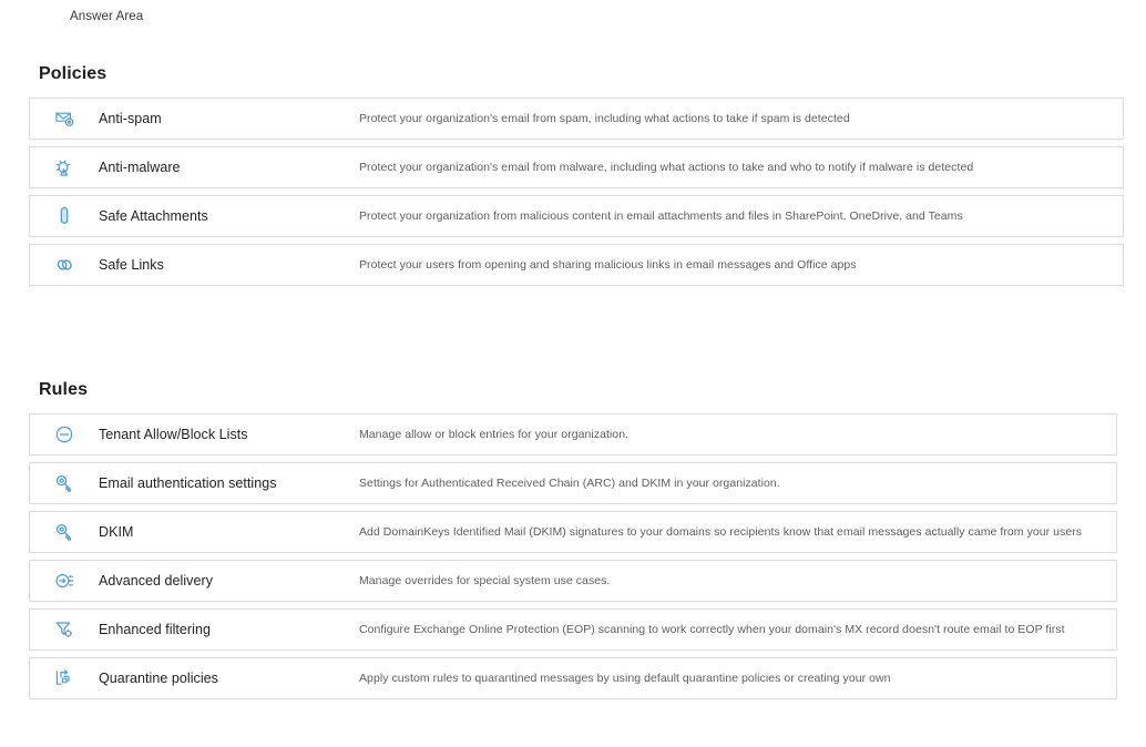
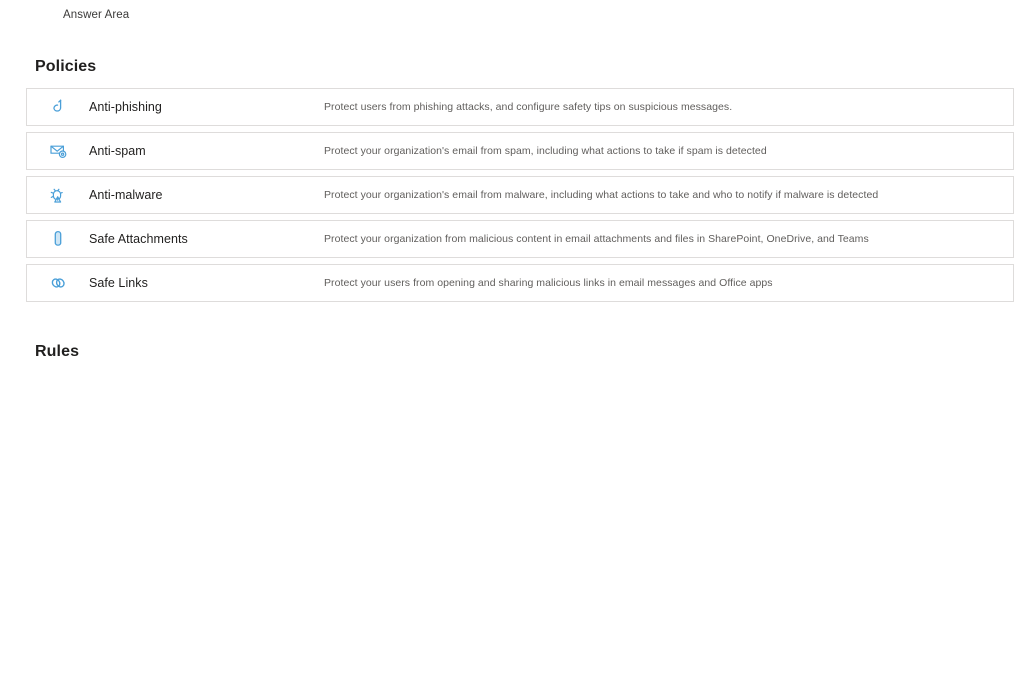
  Answer Area
  Policies
+ Anti-phishing
+ Protect users from phishing attacks, and configure safety tips on suspicious messages.
  Anti-spam
  Protect your organization's email from spam, including what actions to take if spam is detected
  Anti-malware
  Protect your organization's email from malware, including what actions to take and who to notify if malware is detected
  Safe Attachments
  Protect your organization from malicious content in email attachments and files in SharePoint, OneDrive, and Teams
  Safe Links
  Protect your users from opening and sharing malicious links in email messages and Office apps
  Rules
- Tenant Allow/Block Lists
- Manage allow or block entries for your organization.
- Email authentication settings
- Settings for Authenticated Received Chain (ARC) and DKIM in your organization.
- DKIM
- Add DomainKeys Identified Mail (DKIM) signatures to your domains so recipients know that email messages actually came from your users
- Advanced delivery
- Manage overrides for special system use cases.
- Enhanced filtering
- Configure Exchange Online Protection (EOP) scanning to work correctly when your domain's MX record doesn't route email to EOP first
- Quarantine policies
- Apply custom rules to quarantined messages by using default quarantine policies or creating your own
